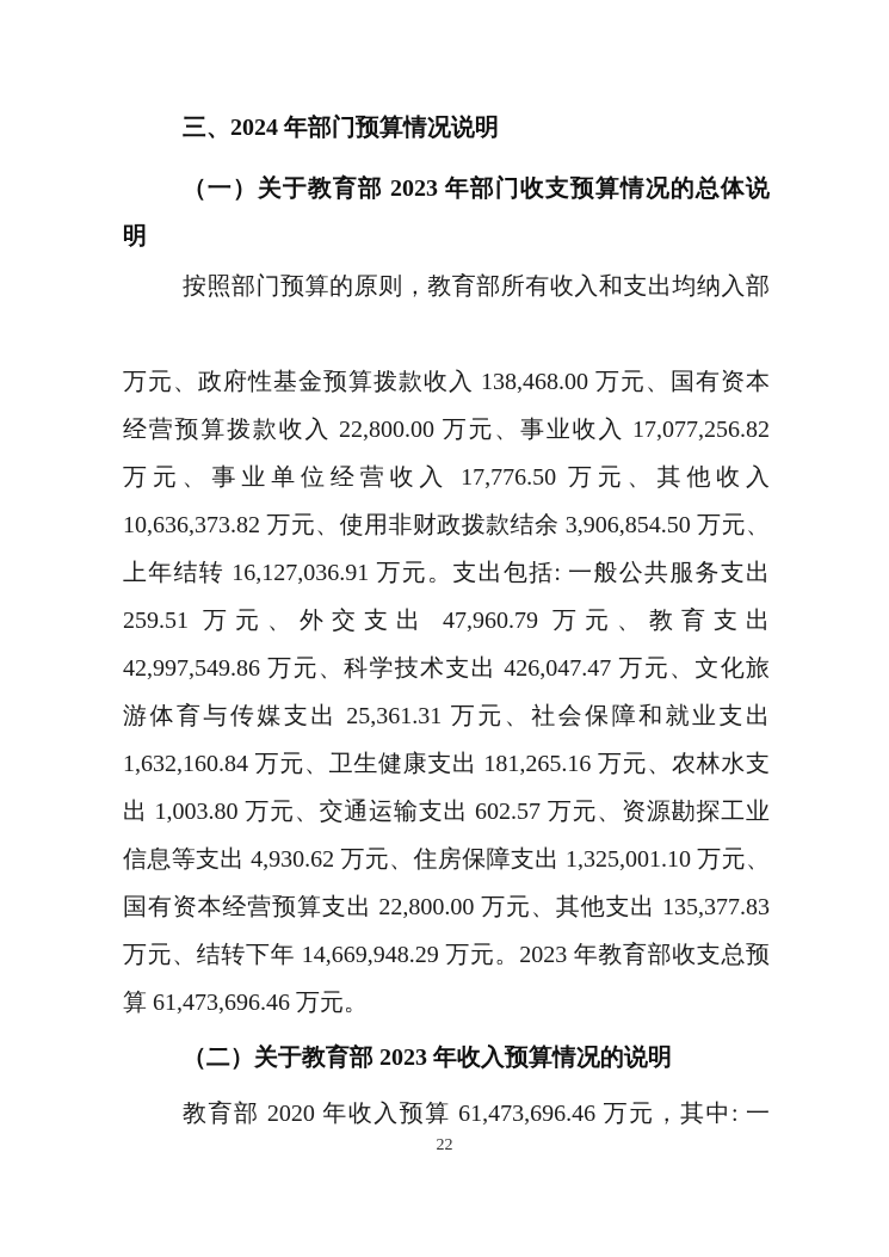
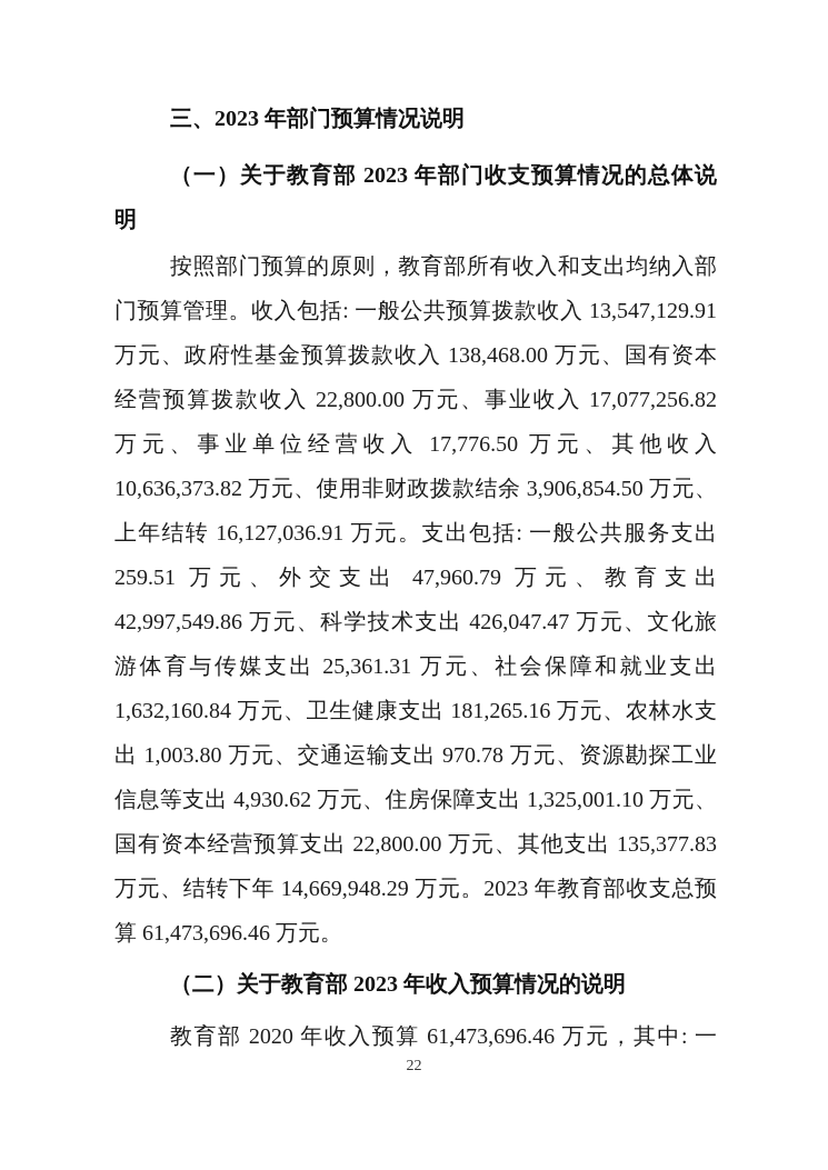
- 三、2024 年部门预算情况说明
+ 三、2023 年部门预算情况说明
  （一）关于教育部 2023 年部门收支预算情况的总体说
  明
  按照部门预算的原则，教育部所有收入和支出均纳入部
+ 门预算管理。收入包括: 一般公共预算拨款收入 13,547,129.91
  万元、政府性基金预算拨款收入 138,468.00 万元、国有资本
  经营预算拨款收入 22,800.00 万元、事业收入 17,077,256.82
  万元、事业单位经营收入 17,776.50 万元、其他收入
  10,636,373.82 万元、使用非财政拨款结余 3,906,854.50 万元、
  上年结转 16,127,036.91 万元。支出包括: 一般公共服务支出
  259.51 万元、外交支出 47,960.79 万元、教育支出
  42,997,549.86 万元、科学技术支出 426,047.47 万元、文化旅
  游体育与传媒支出 25,361.31 万元、社会保障和就业支出
  1,632,160.84 万元、卫生健康支出 181,265.16 万元、农林水支
- 出 1,003.80 万元、交通运输支出 602.57 万元、资源勘探工业
+ 出 1,003.80 万元、交通运输支出 970.78 万元、资源勘探工业
  信息等支出 4,930.62 万元、住房保障支出 1,325,001.10 万元、
  国有资本经营预算支出 22,800.00 万元、其他支出 135,377.83
  万元、结转下年 14,669,948.29 万元。2023 年教育部收支总预
  算 61,473,696.46 万元。
  （二）关于教育部 2023 年收入预算情况的说明
  教育部 2020 年收入预算 61,473,696.46 万元，其中: 一
  22
